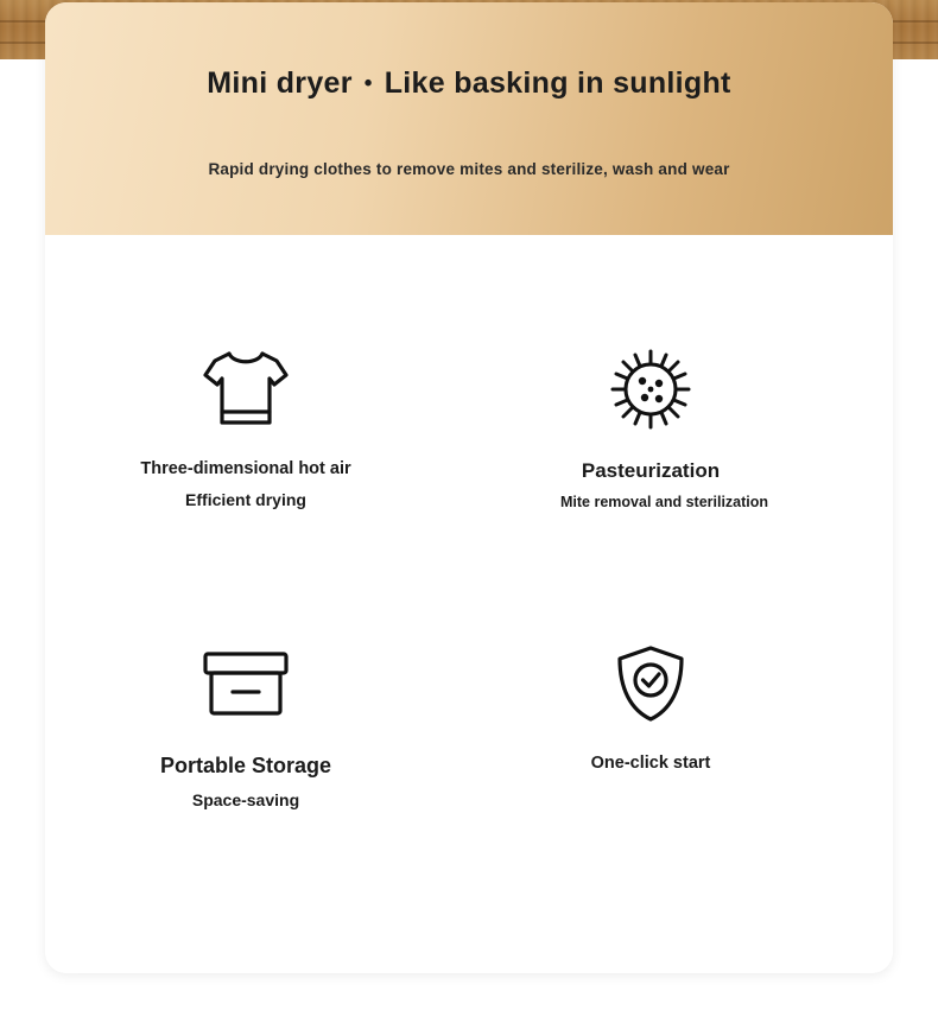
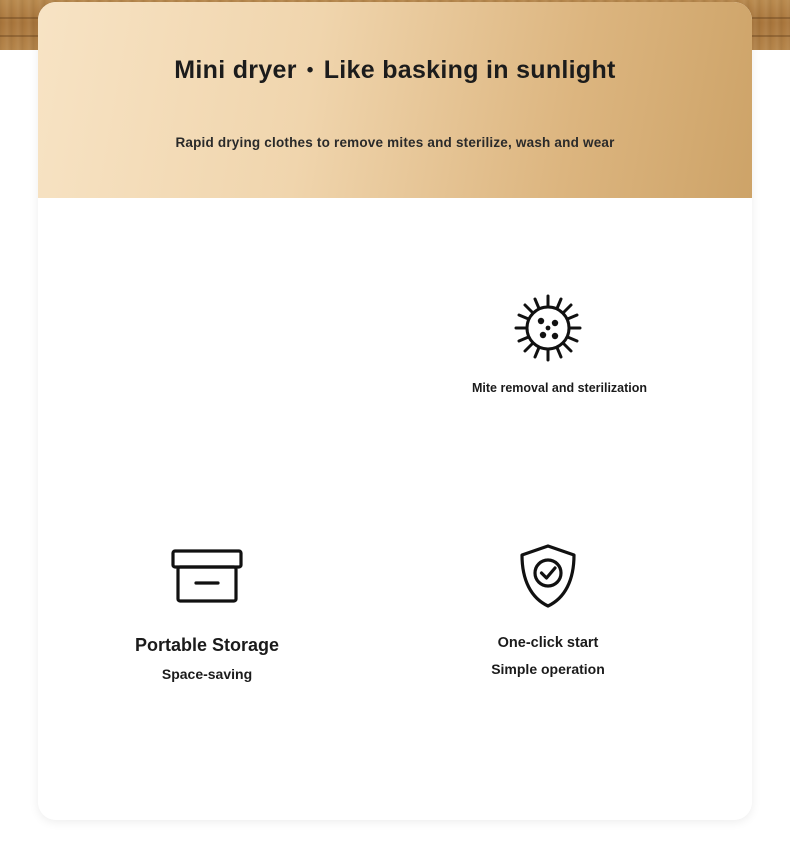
  Mini dryer • Like basking in sunlight
  Rapid drying clothes to remove mites and sterilize, wash and wear
- Three-dimensional hot air
- Efficient drying
- Pasteurization
  Mite removal and sterilization
  Portable Storage
  Space-saving
  One-click start
+ Simple operation
